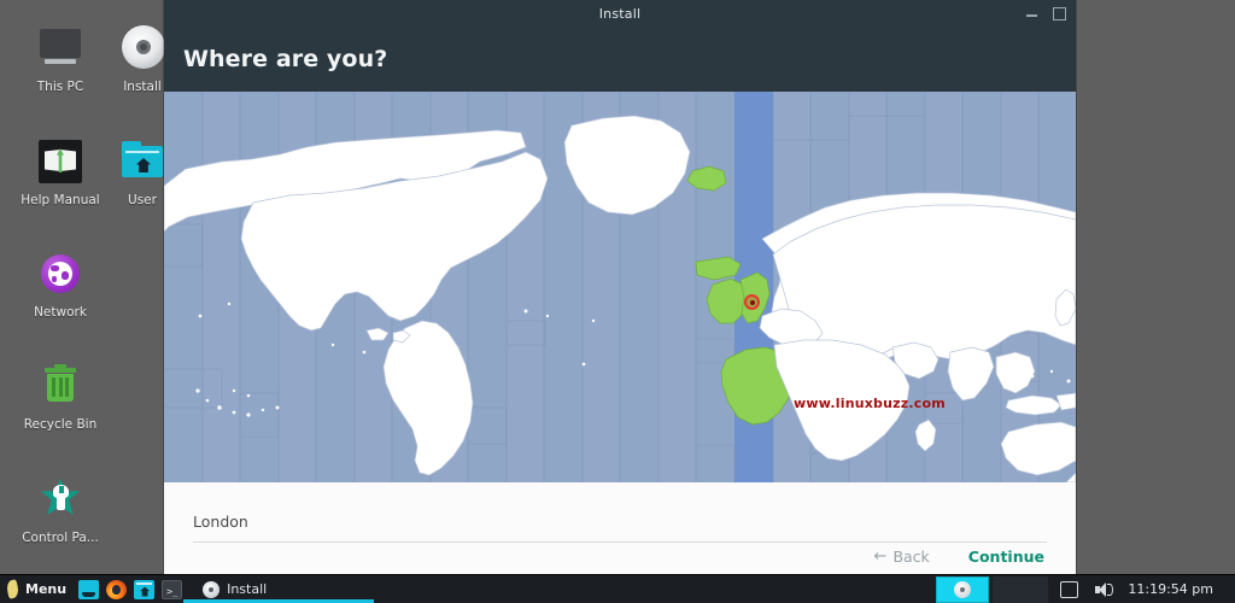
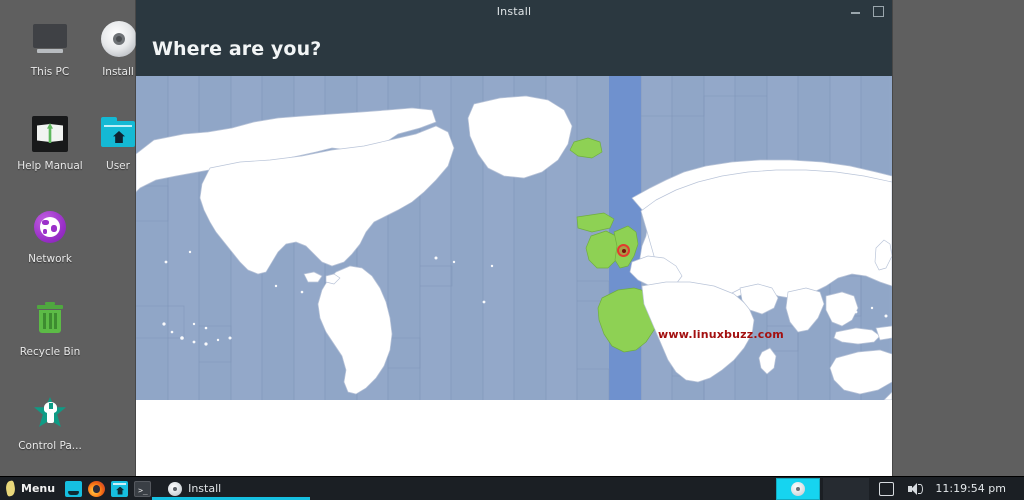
  This PC
  Install
  Help Manual
  User
  Network
  Recycle Bin
  Control Pa...
  Install
  Where are you?
  www.linuxbuzz.com
- London
- ←
- Back
- Continue
  Menu
  Install
  11:19:54 pm
